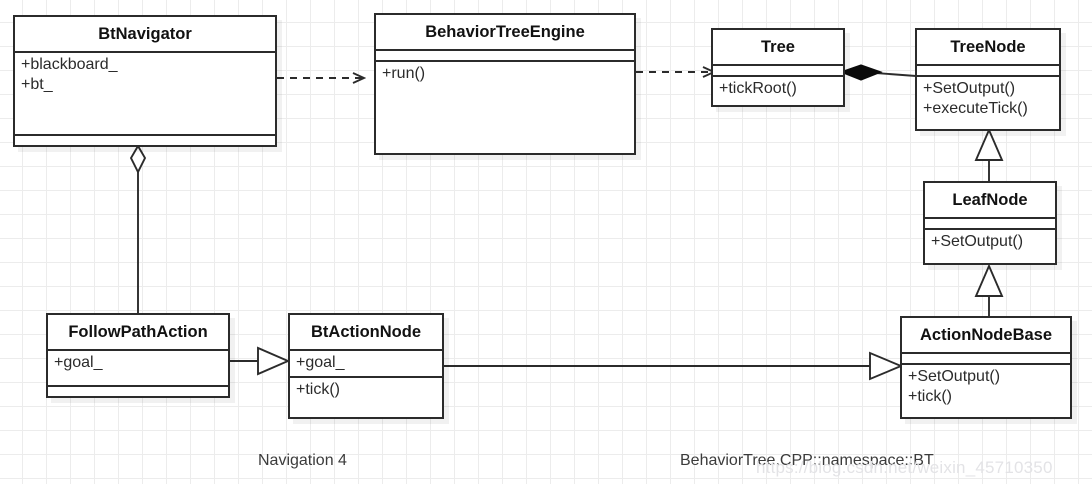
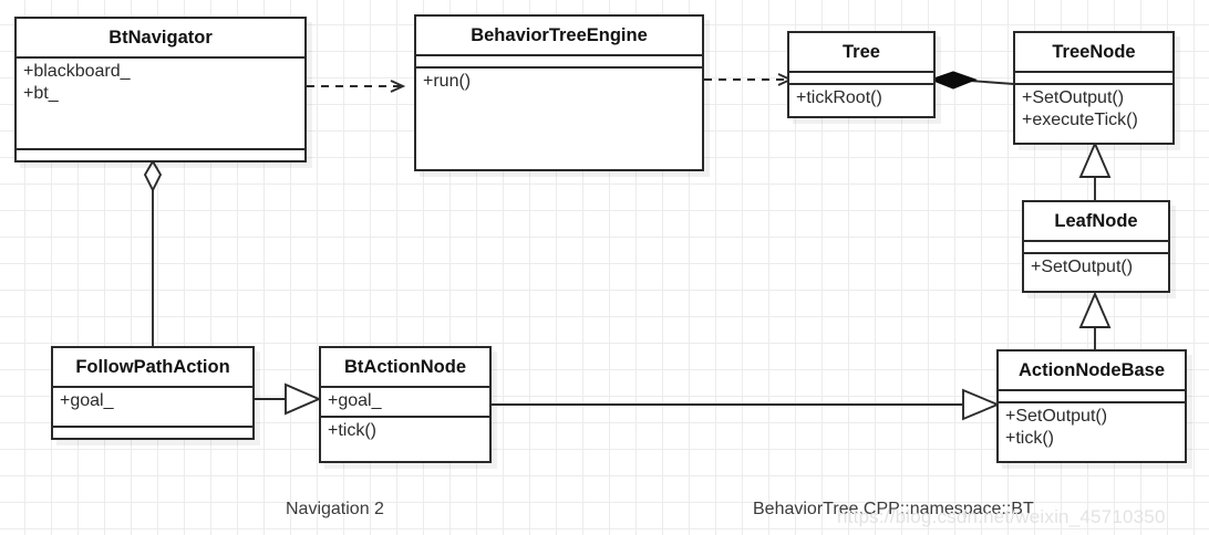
  BtNavigator
  +blackboard_
  +bt_
  BehaviorTreeEngine
  +run()
  Tree
  +tickRoot()
  TreeNode
  +SetOutput()
  +executeTick()
  LeafNode
  +SetOutput()
  ActionNodeBase
  +SetOutput()
  +tick()
  FollowPathAction
  +goal_
  BtActionNode
  +goal_
  +tick()
- Navigation 4
+ Navigation 2
  BehaviorTree.CPP::namespace::BT
  https://blog.csdn.net/weixin_45710350
